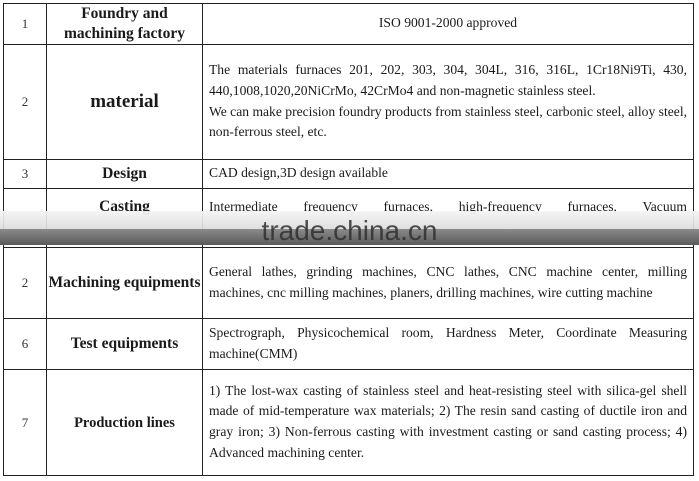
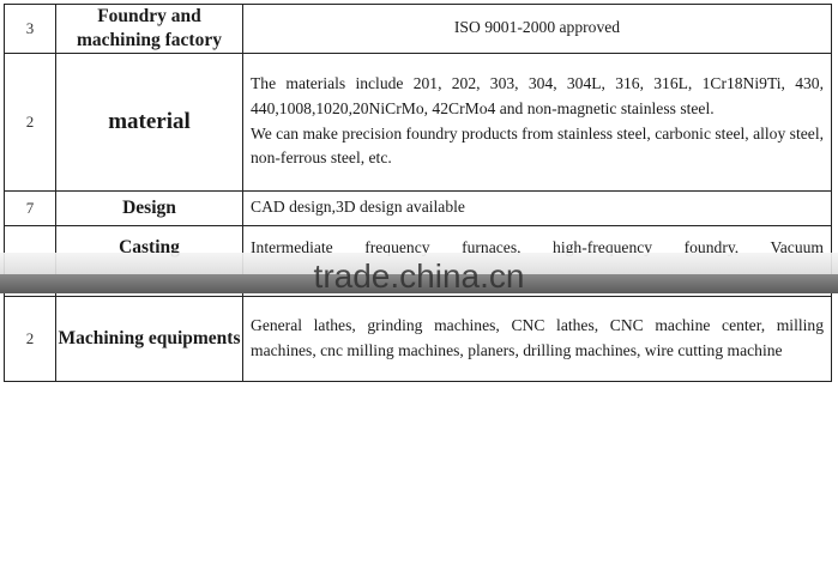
- 1	Foundry and machining factory	ISO 9001-2000 approved
+ 3	Foundry and machining factory	ISO 9001-2000 approved
- 2	material	The materials furnaces 201, 202, 303, 304, 304L, 316, 316L, 1Cr18Ni9Ti, 430, 440,1008,1020,20NiCrMo, 42CrMo4 and non-magnetic stainless steel. We can make precision foundry products from stainless steel, carbonic steel, alloy steel, non-ferrous steel, etc.
+ 2	material	The materials include 201, 202, 303, 304, 304L, 316, 316L, 1Cr18Ni9Ti, 430, 440,1008,1020,20NiCrMo, 42CrMo4 and non-magnetic stainless steel. We can make precision foundry products from stainless steel, carbonic steel, alloy steel, non-ferrous steel, etc.
- 3	Design	CAD design,3D design available
+ 7	Design	CAD design,3D design available
- 	Casting	Intermediate frequency furnaces, high-frequency furnaces, Vacuum
+ 	Casting	Intermediate frequency furnaces, high-frequency foundry, Vacuum
  2	Machining equipments	General lathes, grinding machines, CNC lathes, CNC machine center, milling machines, cnc milling machines, planers, drilling machines, wire cutting machine
- 6	Test equipments	Spectrograph, Physicochemical room, Hardness Meter, Coordinate Measuring machine(CMM)
- 7	Production lines	1) The lost-wax casting of stainless steel and heat-resisting steel with silica-gel shell made of mid-temperature wax materials; 2) The resin sand casting of ductile iron and gray iron; 3) Non-ferrous casting with investment casting or sand casting process; 4) Advanced machining center.
  trade.china.cn
